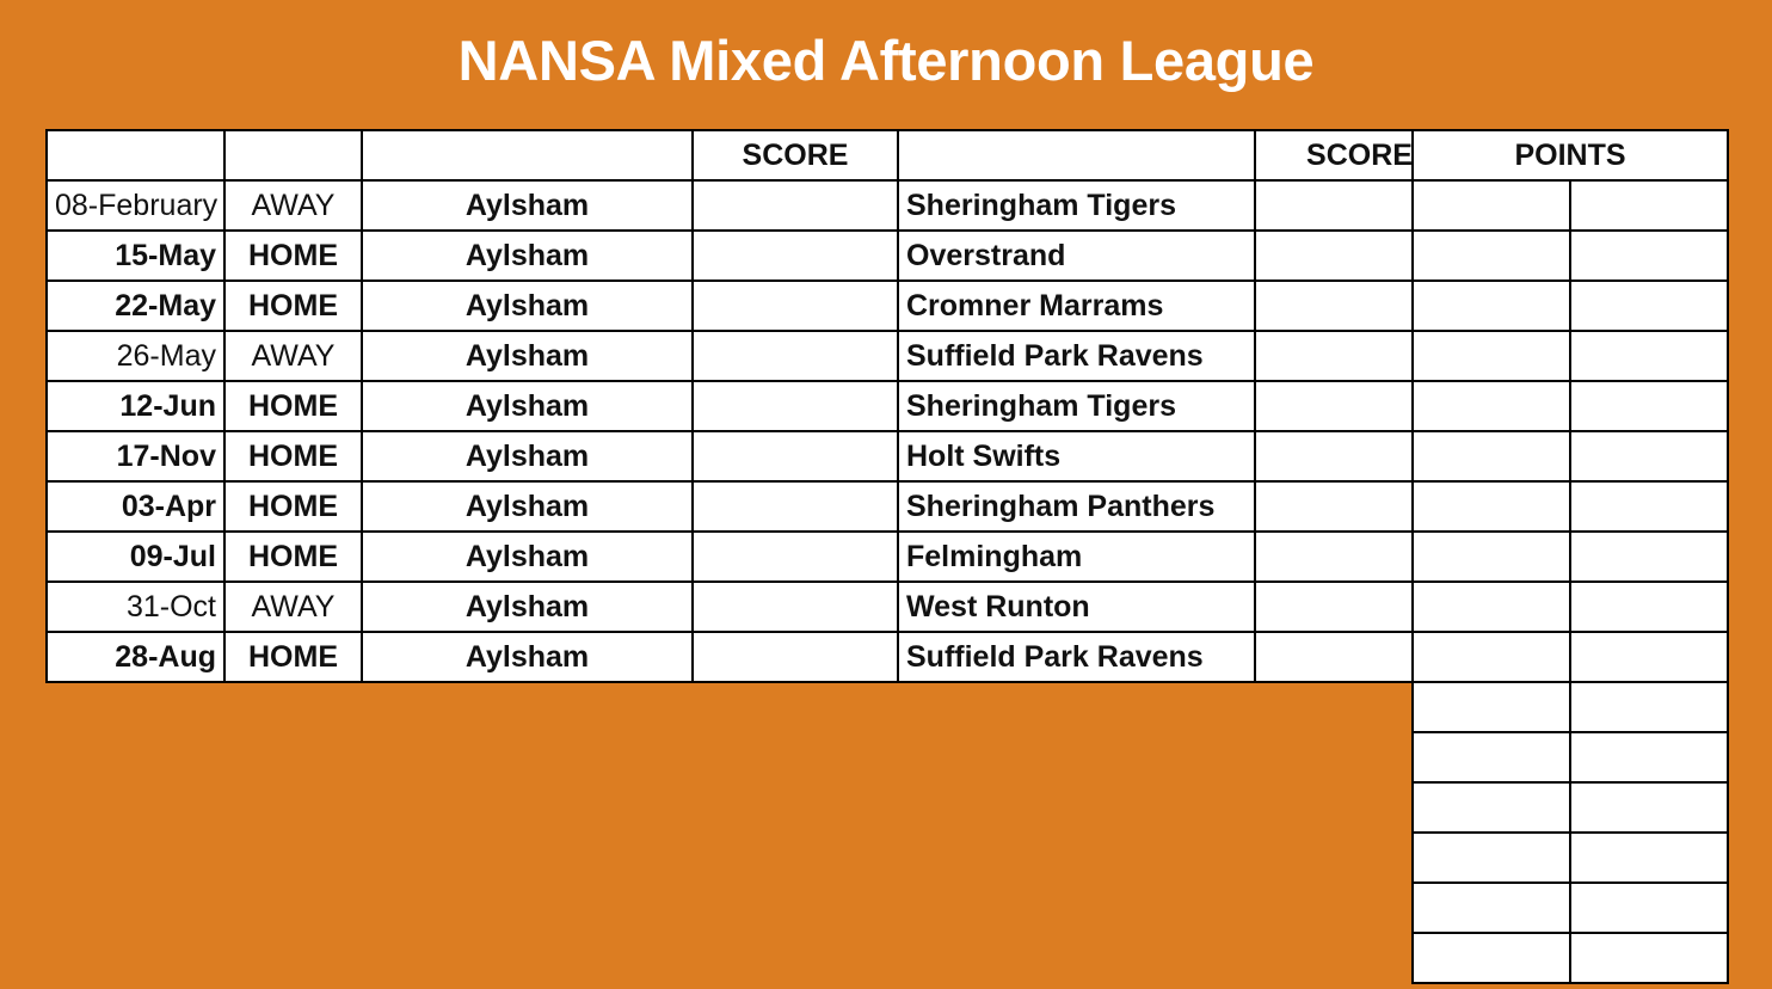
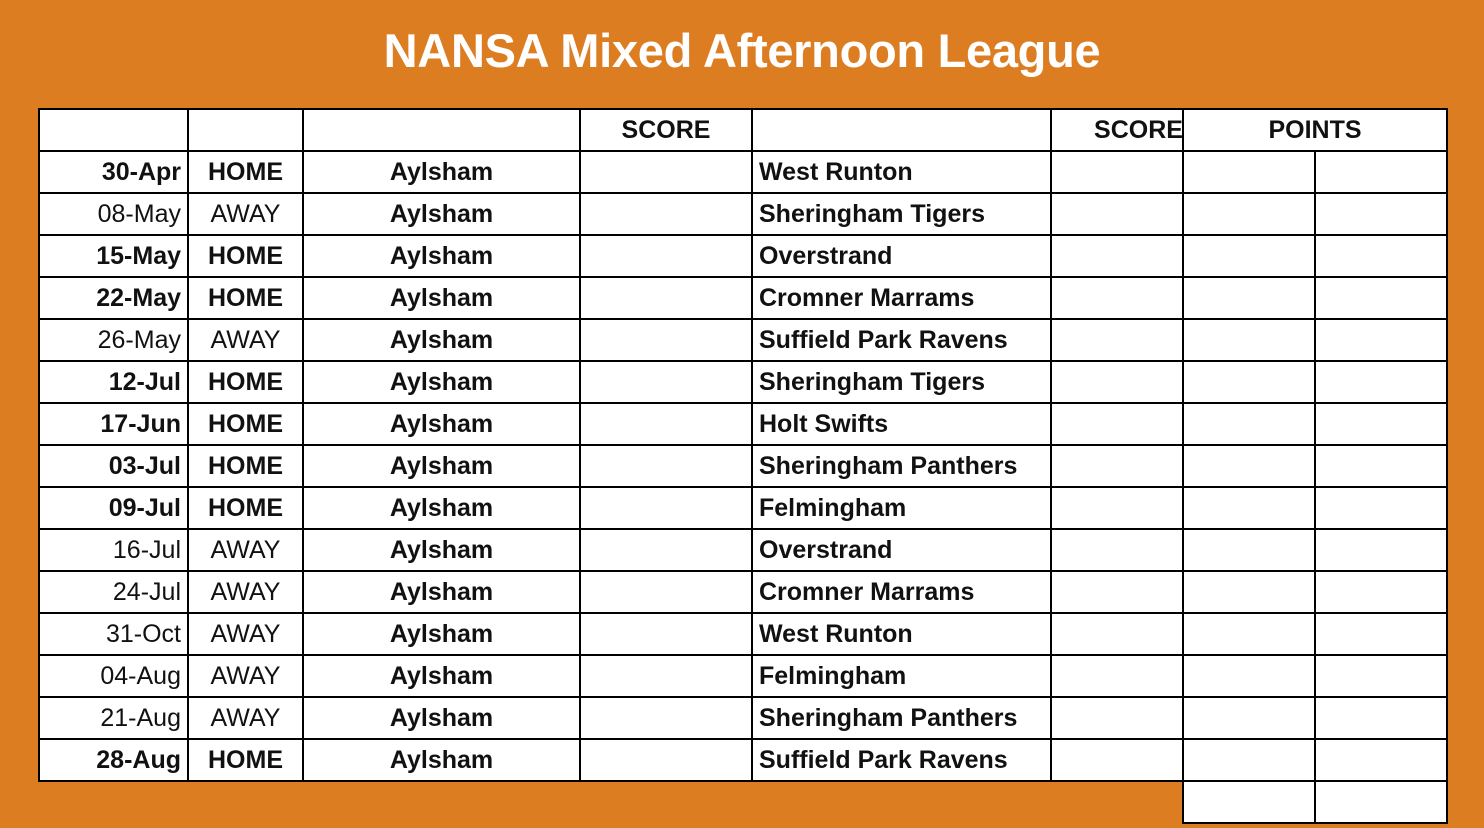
  NANSA Mixed Afternoon League
  			SCORE		SCORE
+ 30-Apr	HOME	Aylsham		West Runton
- 08-February	AWAY	Aylsham		Sheringham Tigers
+ 08-May	AWAY	Aylsham		Sheringham Tigers
  15-May	HOME	Aylsham		Overstrand
  22-May	HOME	Aylsham		Cromner Marrams
  26-May	AWAY	Aylsham		Suffield Park Ravens
- 12-Jun	HOME	Aylsham		Sheringham Tigers
+ 12-Jul	HOME	Aylsham		Sheringham Tigers
- 17-Nov	HOME	Aylsham		Holt Swifts
+ 17-Jun	HOME	Aylsham		Holt Swifts
- 03-Apr	HOME	Aylsham		Sheringham Panthers
+ 03-Jul	HOME	Aylsham		Sheringham Panthers
  09-Jul	HOME	Aylsham		Felmingham
+ 16-Jul	AWAY	Aylsham		Overstrand
+ 24-Jul	AWAY	Aylsham		Cromner Marrams
  31-Oct	AWAY	Aylsham		West Runton
+ 04-Aug	AWAY	Aylsham		Felmingham
+ 21-Aug	AWAY	Aylsham		Sheringham Panthers
  28-Aug	HOME	Aylsham		Suffield Park Ravens
  POINTS
